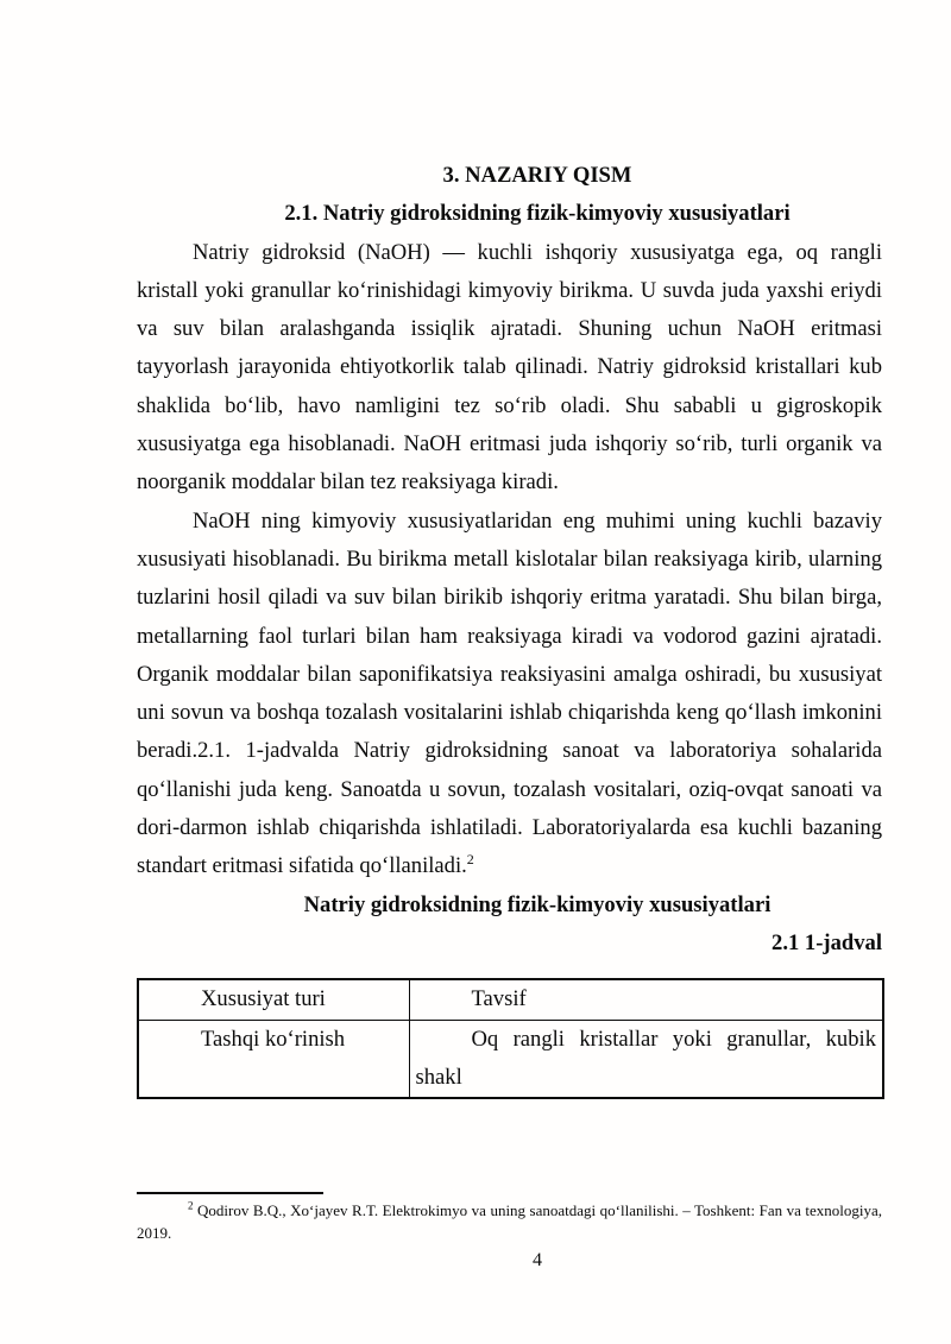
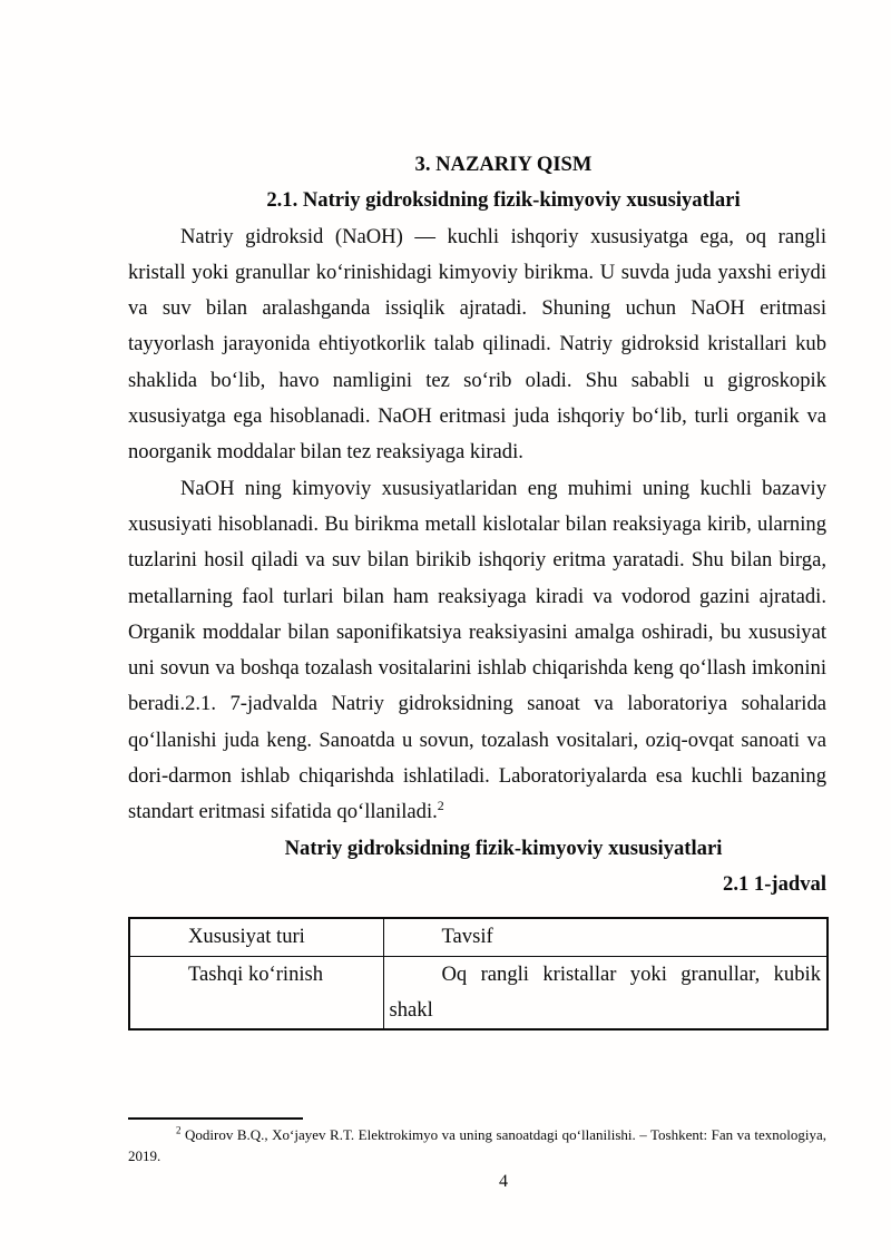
  3. NAZARIY QISM
  2.1. Natriy gidroksidning fizik-kimyoviy xususiyatlari
- Natriy gidroksid (NaOH) — kuchli ishqoriy xususiyatga ega, oq rangli kristall yoki granullar koʻrinishidagi kimyoviy birikma. U suvda juda yaxshi eriydi va suv bilan aralashganda issiqlik ajratadi. Shuning uchun NaOH eritmasi tayyorlash jarayonida ehtiyotkorlik talab qilinadi. Natriy gidroksid kristallari kub shaklida boʻlib, havo namligini tez soʻrib oladi. Shu sababli u gigroskopik xususiyatga ega hisoblanadi. NaOH eritmasi juda ishqoriy soʻrib, turli organik va noorganik moddalar bilan tez reaksiyaga kiradi.
+ Natriy gidroksid (NaOH) — kuchli ishqoriy xususiyatga ega, oq rangli kristall yoki granullar koʻrinishidagi kimyoviy birikma. U suvda juda yaxshi eriydi va suv bilan aralashganda issiqlik ajratadi. Shuning uchun NaOH eritmasi tayyorlash jarayonida ehtiyotkorlik talab qilinadi. Natriy gidroksid kristallari kub shaklida boʻlib, havo namligini tez soʻrib oladi. Shu sababli u gigroskopik xususiyatga ega hisoblanadi. NaOH eritmasi juda ishqoriy boʻlib, turli organik va noorganik moddalar bilan tez reaksiyaga kiradi.
- NaOH ning kimyoviy xususiyatlaridan eng muhimi uning kuchli bazaviy xususiyati hisoblanadi. Bu birikma metall kislotalar bilan reaksiyaga kirib, ularning tuzlarini hosil qiladi va suv bilan birikib ishqoriy eritma yaratadi. Shu bilan birga, metallarning faol turlari bilan ham reaksiyaga kiradi va vodorod gazini ajratadi. Organik moddalar bilan saponifikatsiya reaksiyasini amalga oshiradi, bu xususiyat uni sovun va boshqa tozalash vositalarini ishlab chiqarishda keng qoʻllash imkonini beradi.2.1. 1-jadvalda Natriy gidroksidning sanoat va laboratoriya sohalarida qoʻllanishi juda keng. Sanoatda u sovun, tozalash vositalari, oziq-ovqat sanoati va dori-darmon ishlab chiqarishda ishlatiladi. Laboratoriyalarda esa kuchli bazaning standart eritmasi sifatida qoʻllaniladi.2
+ NaOH ning kimyoviy xususiyatlaridan eng muhimi uning kuchli bazaviy xususiyati hisoblanadi. Bu birikma metall kislotalar bilan reaksiyaga kirib, ularning tuzlarini hosil qiladi va suv bilan birikib ishqoriy eritma yaratadi. Shu bilan birga, metallarning faol turlari bilan ham reaksiyaga kiradi va vodorod gazini ajratadi. Organik moddalar bilan saponifikatsiya reaksiyasini amalga oshiradi, bu xususiyat uni sovun va boshqa tozalash vositalarini ishlab chiqarishda keng qoʻllash imkonini beradi.2.1. 7-jadvalda Natriy gidroksidning sanoat va laboratoriya sohalarida qoʻllanishi juda keng. Sanoatda u sovun, tozalash vositalari, oziq-ovqat sanoati va dori-darmon ishlab chiqarishda ishlatiladi. Laboratoriyalarda esa kuchli bazaning standart eritmasi sifatida qoʻllaniladi.2
  Natriy gidroksidning fizik-kimyoviy xususiyatlari
  2.1 1-jadval
  Xususiyat turi	Tavsif
  Tashqi koʻrinish	Oq rangli kristallar yoki granullar, kubik shakl
  2 Qodirov B.Q., Xoʻjayev R.T. Elektrokimyo va uning sanoatdagi qoʻllanilishi. – Toshkent: Fan va texnologiya, 2019.
  4
